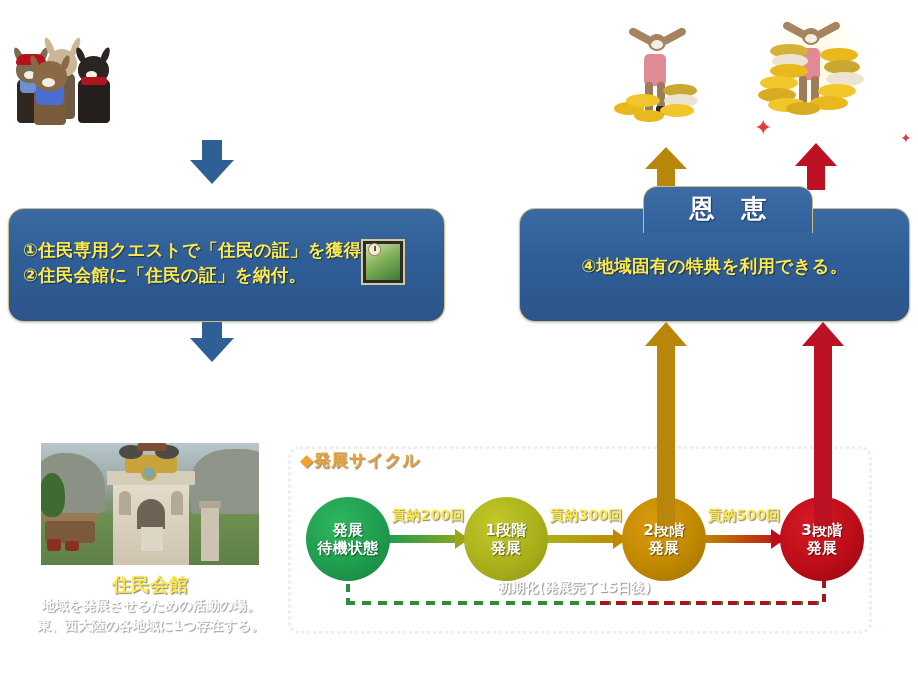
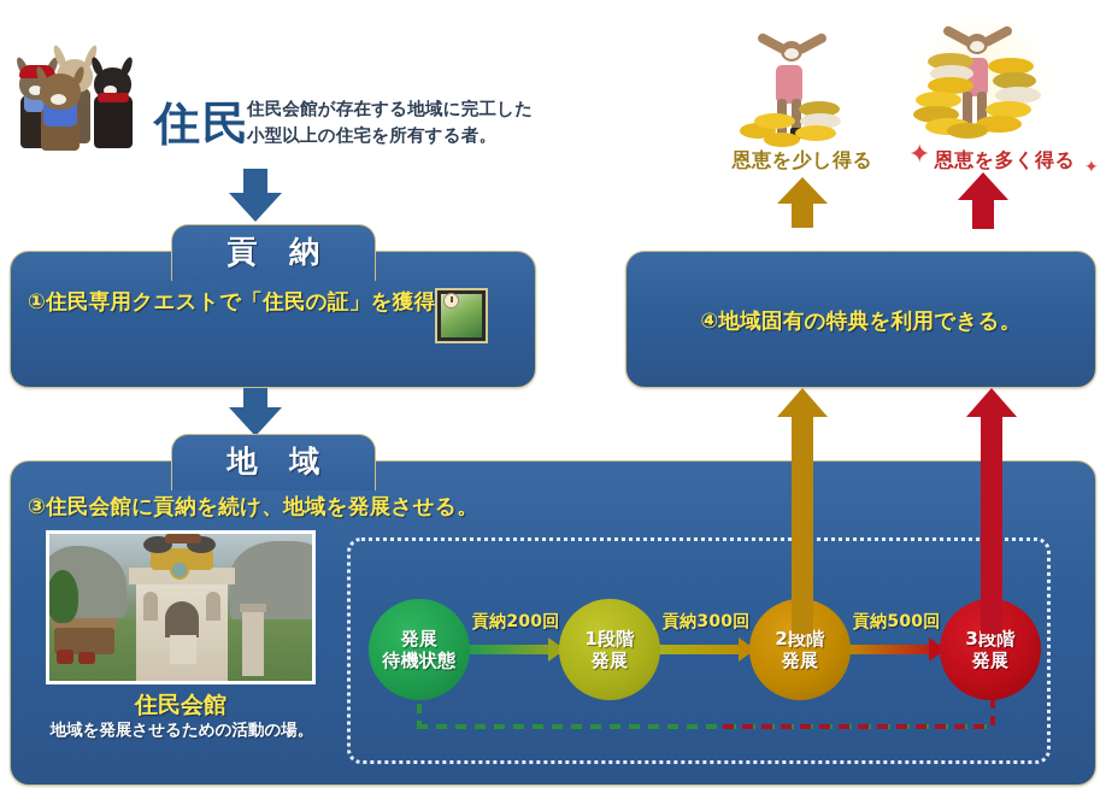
+ 住民
+ 住民会館が存在する地域に完工した
+ 小型以上の住宅を所有する者。
+ 貢 納
  ①住民専用クエストで「住民の証」を獲得
- ②住民会館に「住民の証」を納付。
- 恩 恵
  ④地域固有の特典を利用できる。
+ 恩恵を少し得る
  ✦
  ✦
+ 恩恵を多く得る
+ 地 域
+ ③住民会館に貢納を続け、地域を発展させる。
  住民会館
  地域を発展させるための活動の場。
- 東、西大陸の各地域に1つ存在する。
- ◆発展サイクル
  発展
  待機状態
  1段階
  発展
  2段階
  発展
  3段階
  発展
  貢納200回
  貢納300回
  貢納500回
- 初期化(発展完了15日後)
